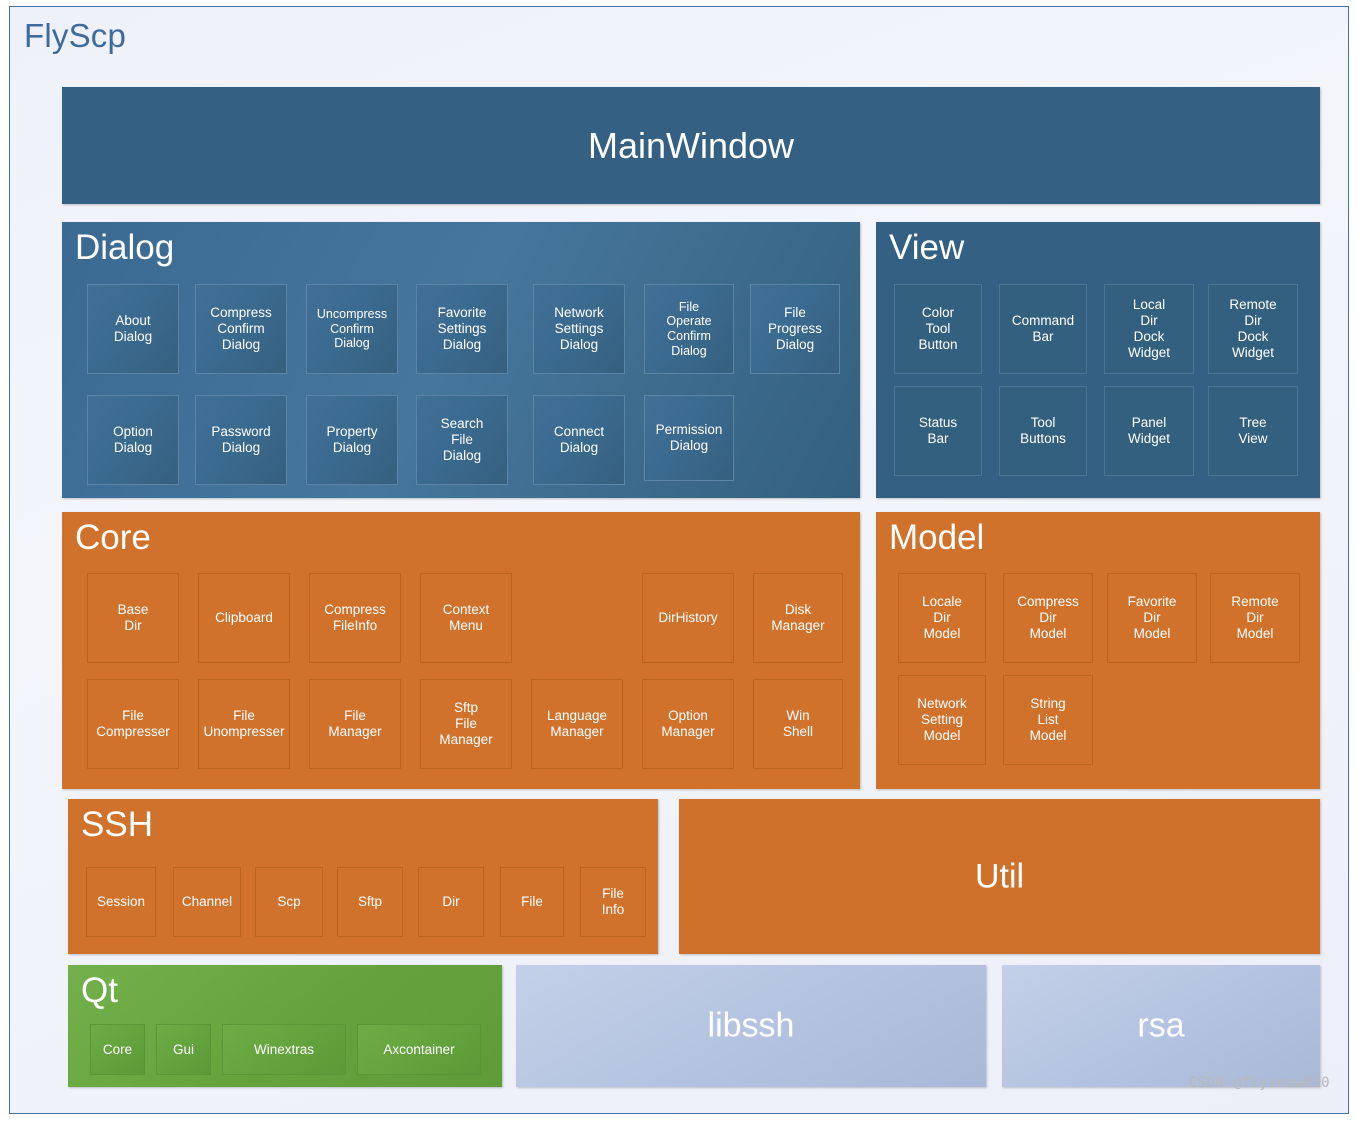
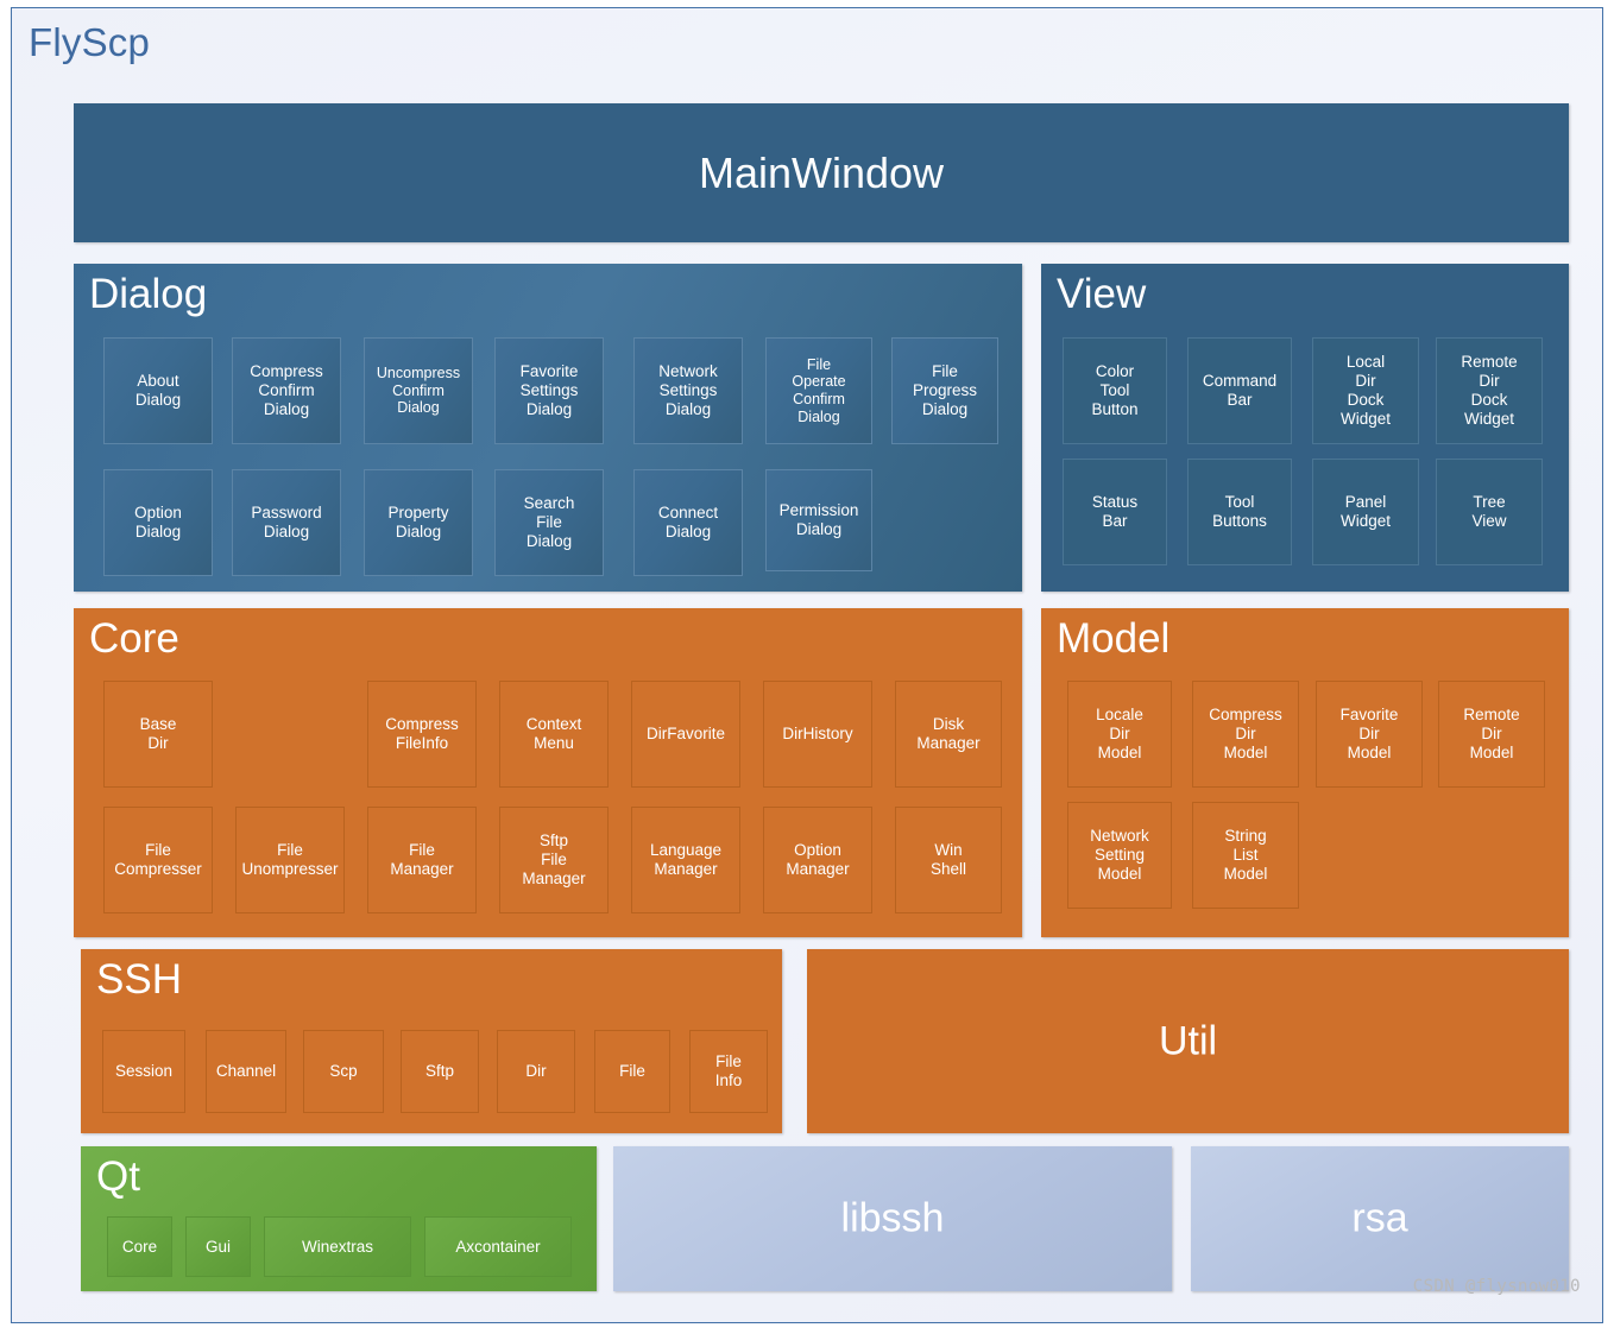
  FlyScp
  MainWindow
  Dialog
  About
  Dialog
  Compress
  Confirm
  Dialog
  Uncompress
  Confirm
  Dialog
  Favorite
  Settings
  Dialog
  Network
  Settings
  Dialog
  File
  Operate
  Confirm
  Dialog
  File
  Progress
  Dialog
  Option
  Dialog
  Password
  Dialog
  Property
  Dialog
  Search
  File
  Dialog
  Connect
  Dialog
  Permission
  Dialog
  View
  Color
  Tool
  Button
  Command
  Bar
  Local
  Dir
  Dock
  Widget
  Remote
  Dir
  Dock
  Widget
  Status
  Bar
  Tool
  Buttons
  Panel
  Widget
  Tree
  View
  Core
  Base
  Dir
- Clipboard
  Compress
  FileInfo
  Context
  Menu
+ DirFavorite
  DirHistory
  Disk
  Manager
  File
  Compresser
  File
  Unompresser
  File
  Manager
  Sftp
  File
  Manager
  Language
  Manager
  Option
  Manager
  Win
  Shell
  Model
  Locale
  Dir
  Model
  Compress
  Dir
  Model
  Favorite
  Dir
  Model
  Remote
  Dir
  Model
  Network
  Setting
  Model
  String
  List
  Model
  SSH
  Session
  Channel
  Scp
  Sftp
  Dir
  File
  File
  Info
  Util
  Qt
  Core
  Gui
  Winextras
  Axcontainer
  libssh
  rsa
  CSDN @flysnow010
